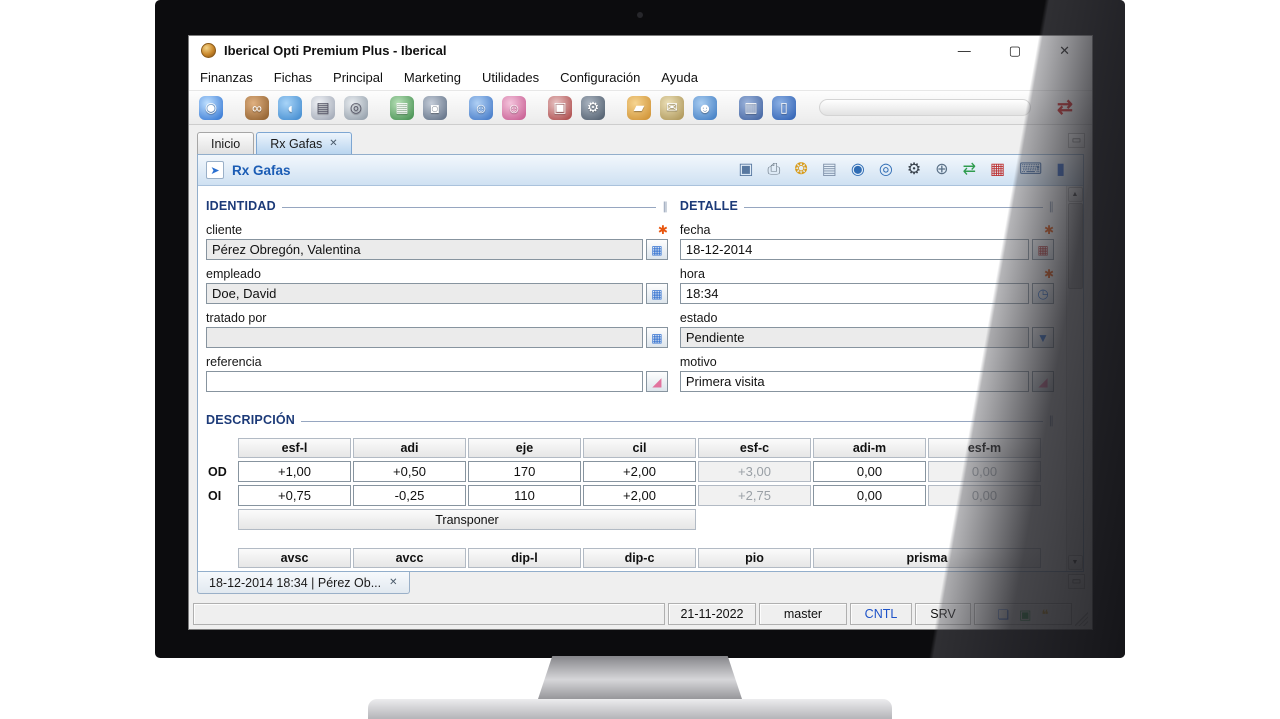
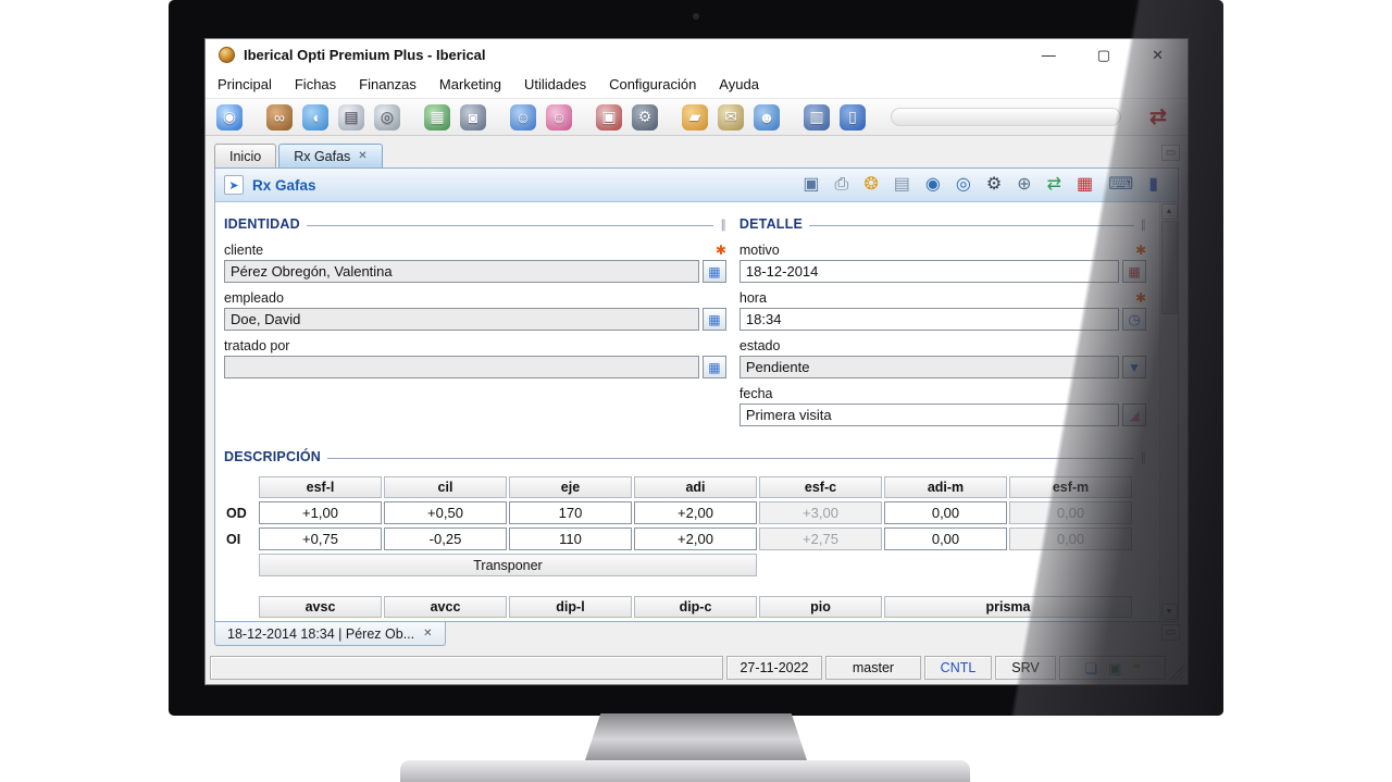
  Iberical Opti Premium Plus - Iberical
- Finanzas
+ Principal
  Fichas
- Principal
+ Finanzas
  Marketing
  Utilidades
  Configuración
  Ayuda
  ◉
  ∞
  ◖
  ▤
  ◎
  ▦
  ◙
  ☺
  ☺
  ▣
  ⚙
  ▰
  ✉
  ☻
  ▥
  ▯
  Inicio
  Rx Gafas
  ✕
  ➤
  Rx Gafas
  ▣
  ⎙
  ❂
  IDENTIDAD
  ∥
  cliente
  ✱
  Pérez Obregón, Valentina
  ▦
  empleado
  Doe, David
  ▦
  tratado por
  ▦
- referencia
- ◢
  DETALLE
- fecha
+ motivo
  18-12-2014
  hora
  18:34
  estado
  Pendiente
- motivo
+ fecha
  Primera visita
  DESCRIPCIÓN
  esf-l
- adi
+ cil
  eje
- cil
+ adi
  esf-c
  OD
  +1,00
  +0,50
  170
  +2,00
  +3,00
  OI
  +0,75
  -0,25
  110
  +2,00
  +2,75
  Transponer
  avsc
  avcc
  dip-l
  dip-c
  pio
  18-12-2014 18:34 | Pérez Ob...
  ✕
- 21-11-2022
+ 27-11-2022
